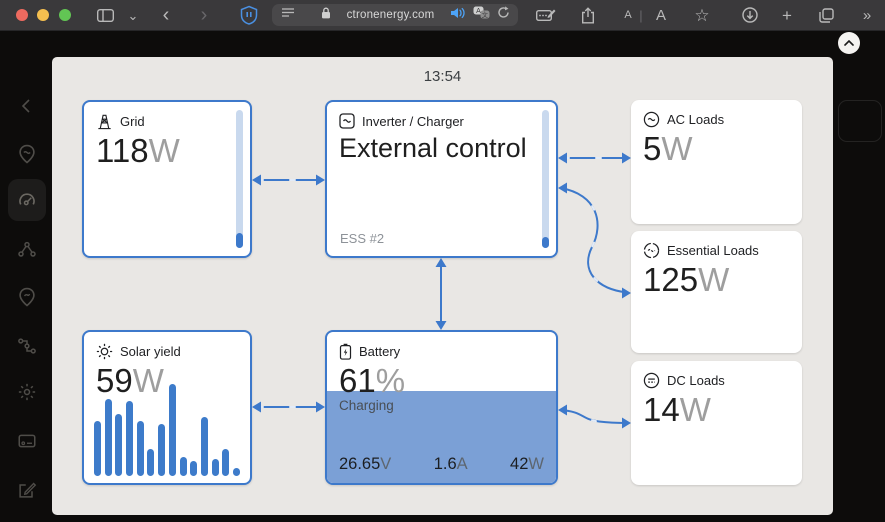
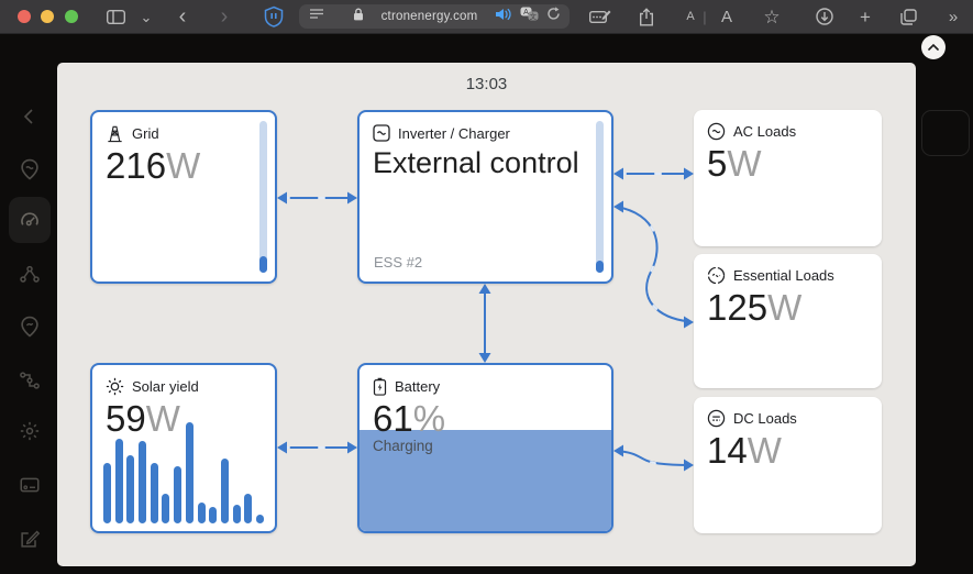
  ⌄
  ‹
  ›
  ctronenergy.com
  A
  |
  A
  ☆
  +
  »
- 13:54
+ 13:03
  Grid
- 118W
+ 216W
  Inverter / Charger
  External control
  ESS #2
  AC Loads
  5W
  Essential Loads
  125W
  DC Loads
  14W
  Solar yield
  59W
  Charging
  Battery
  61%
- 26.65V
- 1.6A
- 42W
